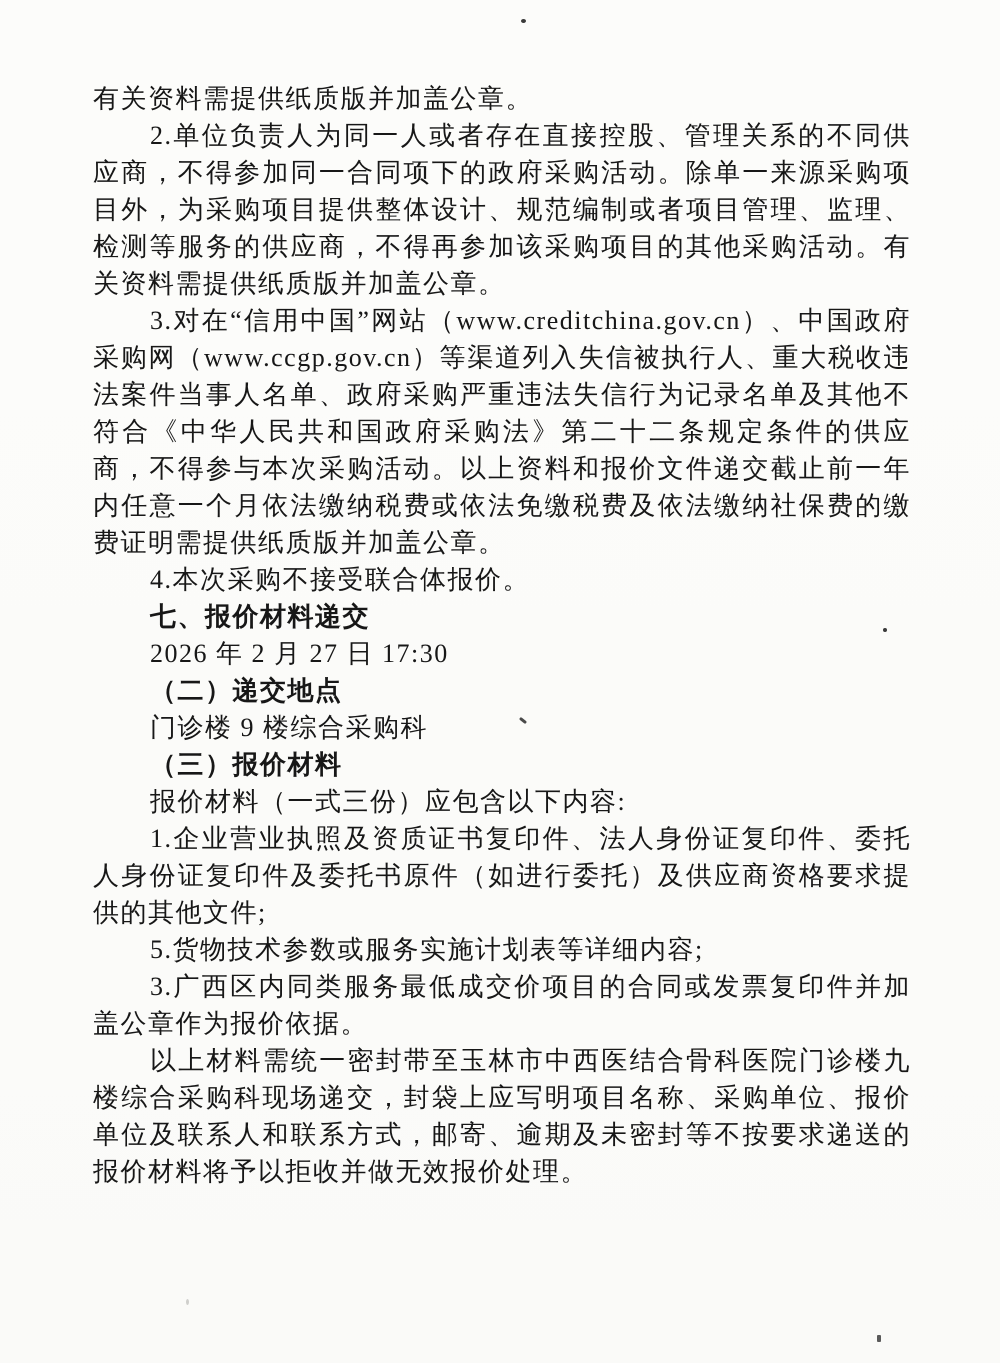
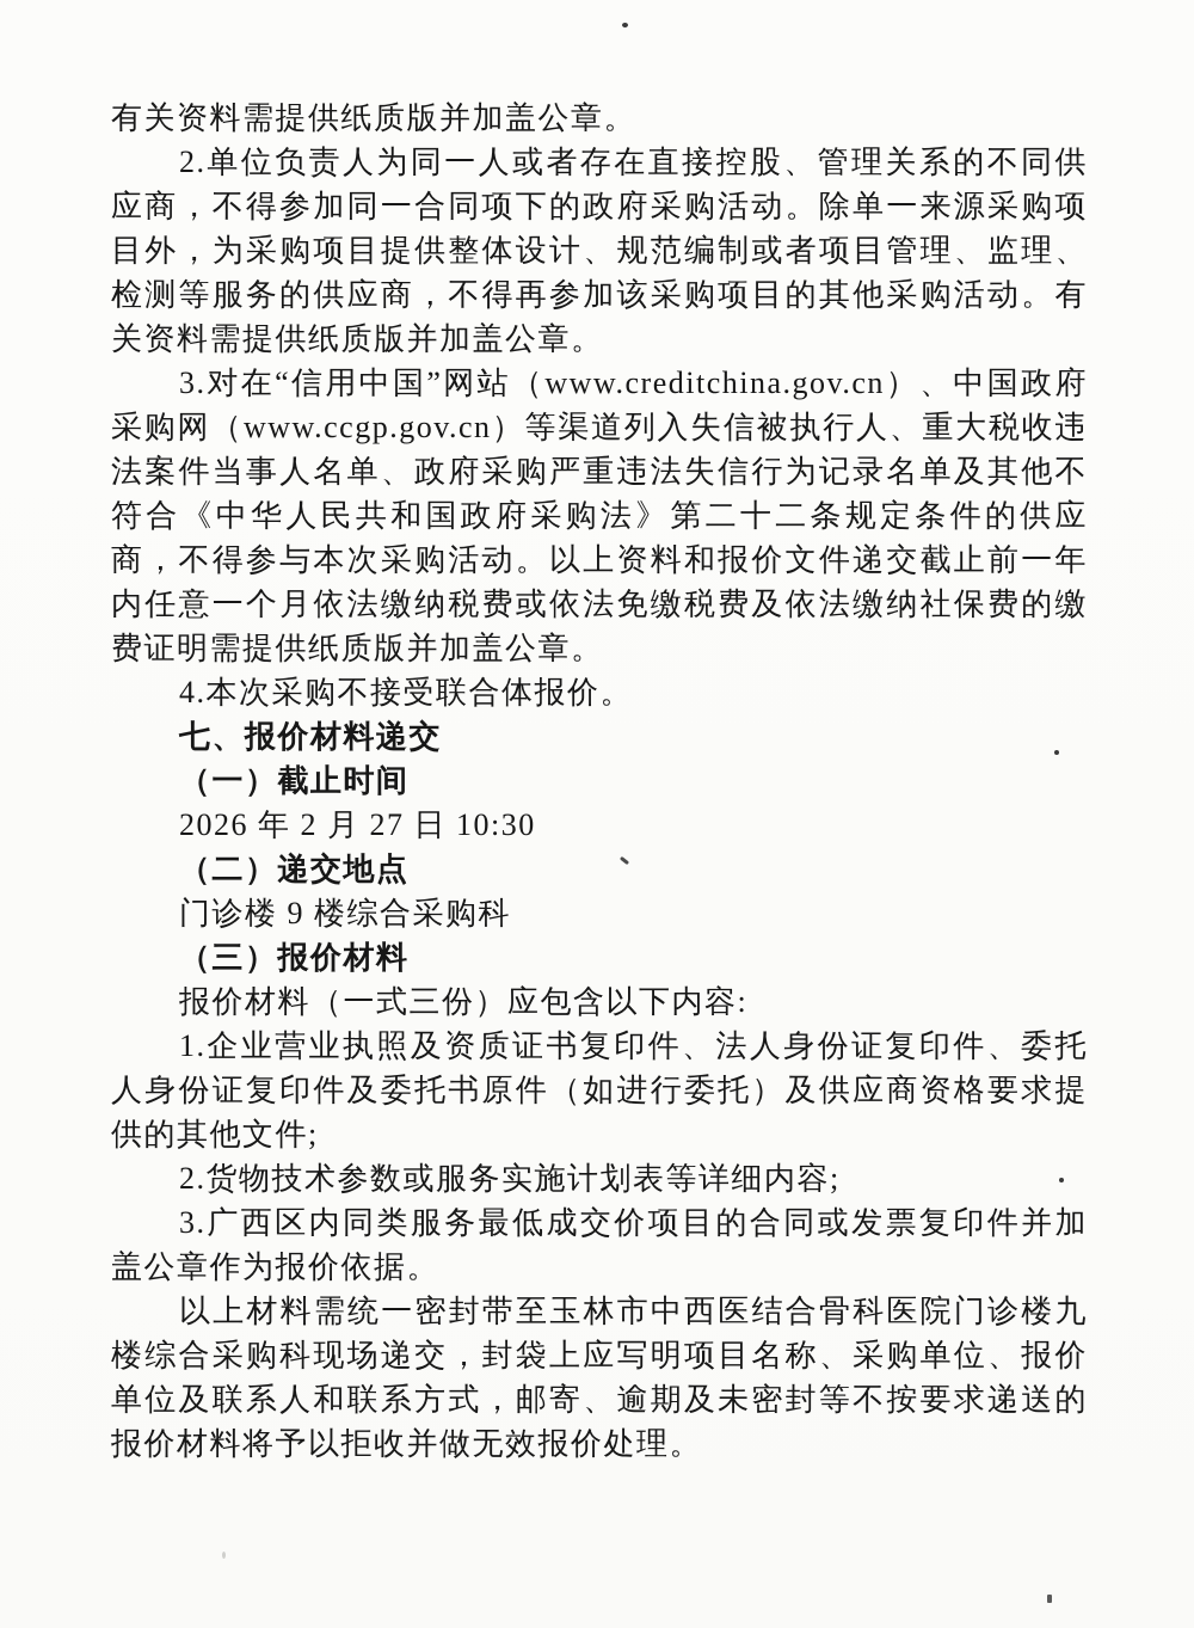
  有关资料需提供纸质版并加盖公章。
  2.单位负责人为同一人或者存在直接控股、管理关系的不同供应商，不得参加同一合同项下的政府采购活动。除单一来源采购项目外，为采购项目提供整体设计、规范编制或者项目管理、监理、检测等服务的供应商，不得再参加该采购项目的其他采购活动。有关资料需提供纸质版并加盖公章。
  3.对在“信用中国”网站（www.creditchina.gov.cn）、中国政府采购网（www.ccgp.gov.cn）等渠道列入失信被执行人、重大税收违法案件当事人名单、政府采购严重违法失信行为记录名单及其他不符合《中华人民共和国政府采购法》第二十二条规定条件的供应商，不得参与本次采购活动。以上资料和报价文件递交截止前一年内任意一个月依法缴纳税费或依法免缴税费及依法缴纳社保费的缴费证明需提供纸质版并加盖公章。
  4.本次采购不接受联合体报价。
  七、报价材料递交
+ （一）截止时间
- 2026 年 2 月 27 日 17:30
+ 2026 年 2 月 27 日 10:30
  （二）递交地点
  门诊楼 9 楼综合采购科
  （三）报价材料
  报价材料（一式三份）应包含以下内容:
  1.企业营业执照及资质证书复印件、法人身份证复印件、委托人身份证复印件及委托书原件（如进行委托）及供应商资格要求提供的其他文件;
- 5.货物技术参数或服务实施计划表等详细内容;
+ 2.货物技术参数或服务实施计划表等详细内容;
  3.广西区内同类服务最低成交价项目的合同或发票复印件并加盖公章作为报价依据。
  以上材料需统一密封带至玉林市中西医结合骨科医院门诊楼九楼综合采购科现场递交，封袋上应写明项目名称、采购单位、报价单位及联系人和联系方式，邮寄、逾期及未密封等不按要求递送的报价材料将予以拒收并做无效报价处理。
